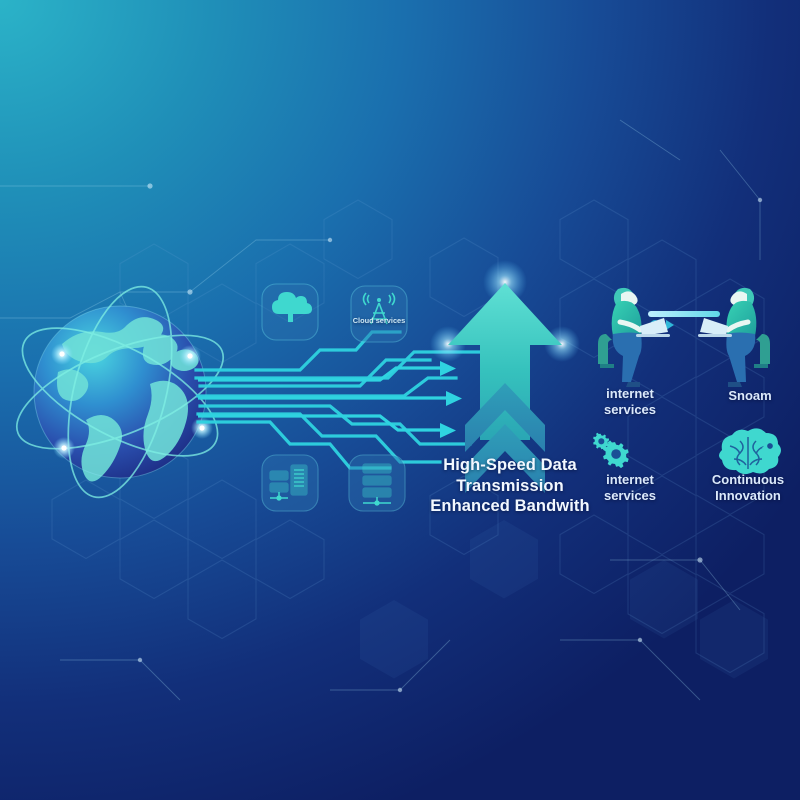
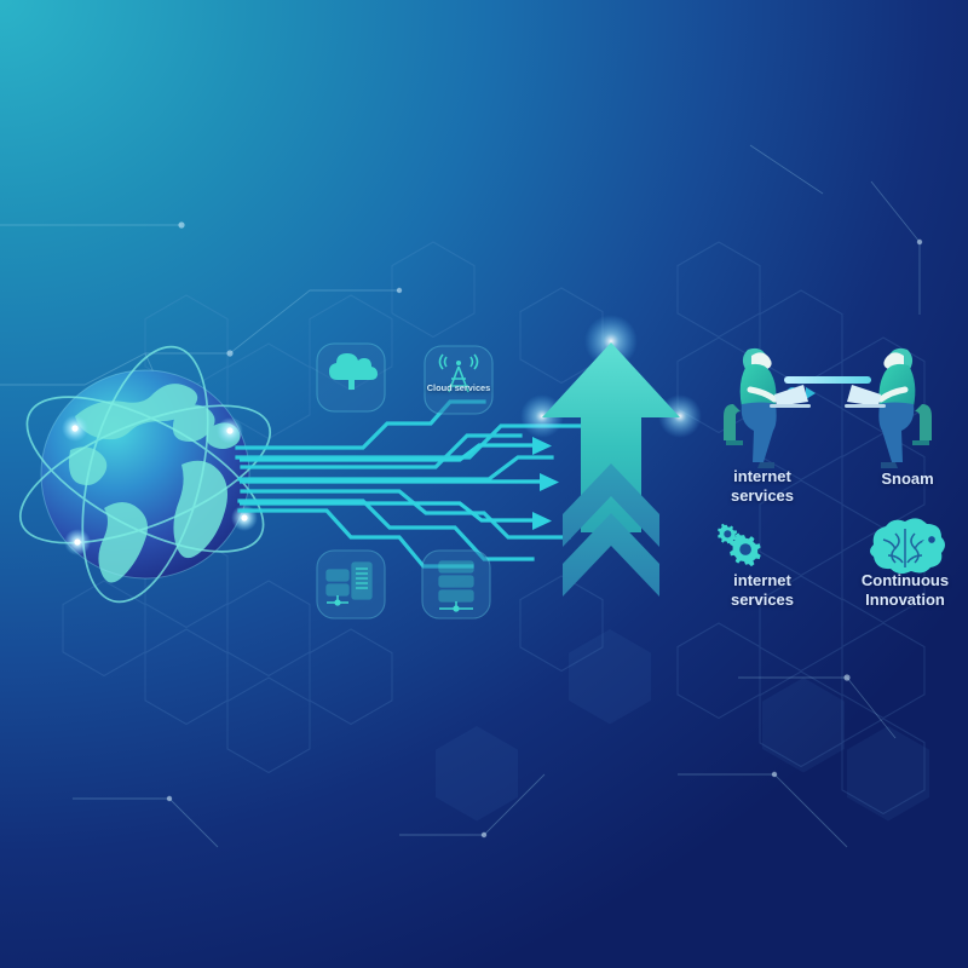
  Cloud services
- High-Speed Data
- Transmission
- Enhanced Bandwith
  internet
  services
  Snoam
  internet
  services
  Continuous
  Innovation
